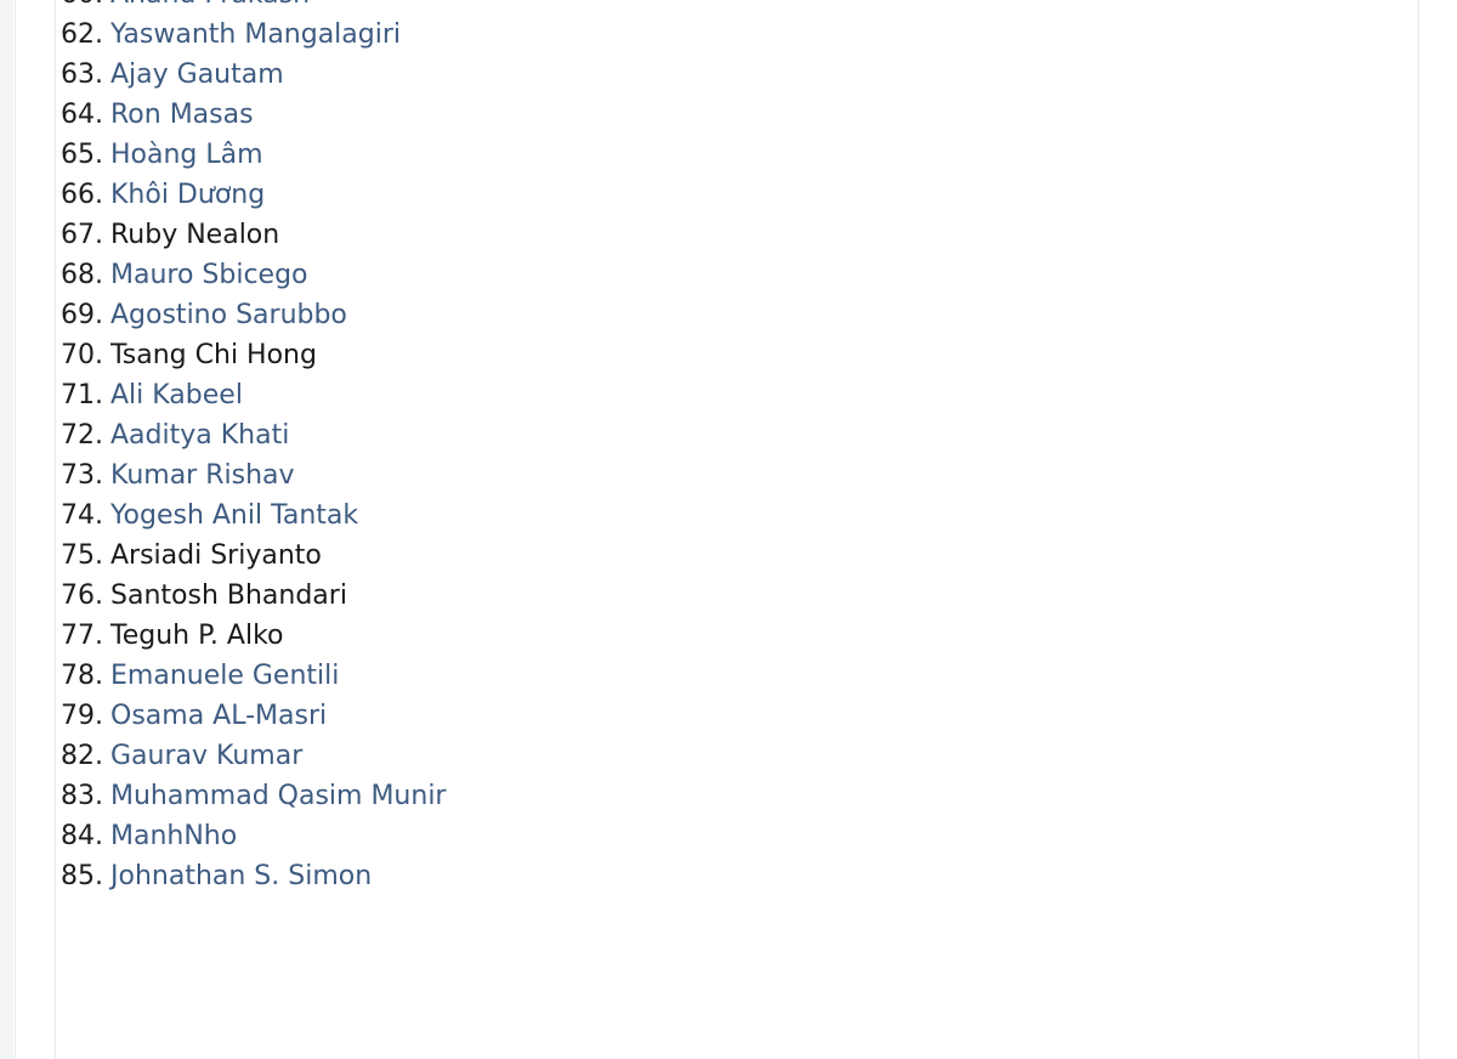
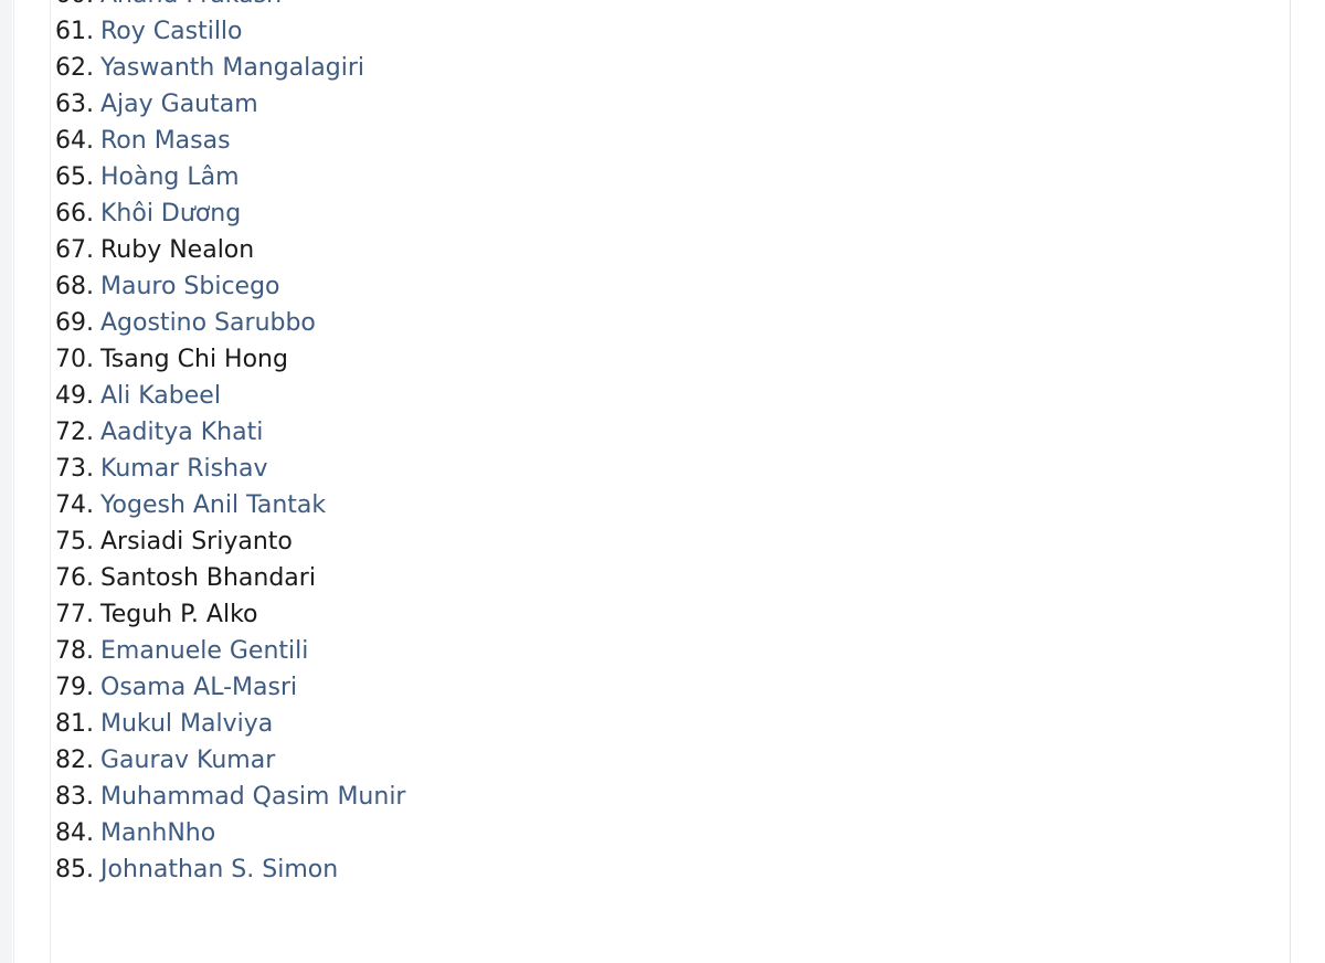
+ 61. Roy Castillo
  62. Yaswanth Mangalagiri
  63. Ajay Gautam
  64. Ron Masas
  65. Hoàng Lâm
  66. Khôi Dương
  67. Ruby Nealon
  68. Mauro Sbicego
  69. Agostino Sarubbo
  70. Tsang Chi Hong
- 71. Ali Kabeel
+ 49. Ali Kabeel
  72. Aaditya Khati
  73. Kumar Rishav
  74. Yogesh Anil Tantak
  75. Arsiadi Sriyanto
  76. Santosh Bhandari
  77. Teguh P. Alko
  78. Emanuele Gentili
  79. Osama AL-Masri
+ 81. Mukul Malviya
  82. Gaurav Kumar
  83. Muhammad Qasim Munir
  84. ManhNho
  85. Johnathan S. Simon
